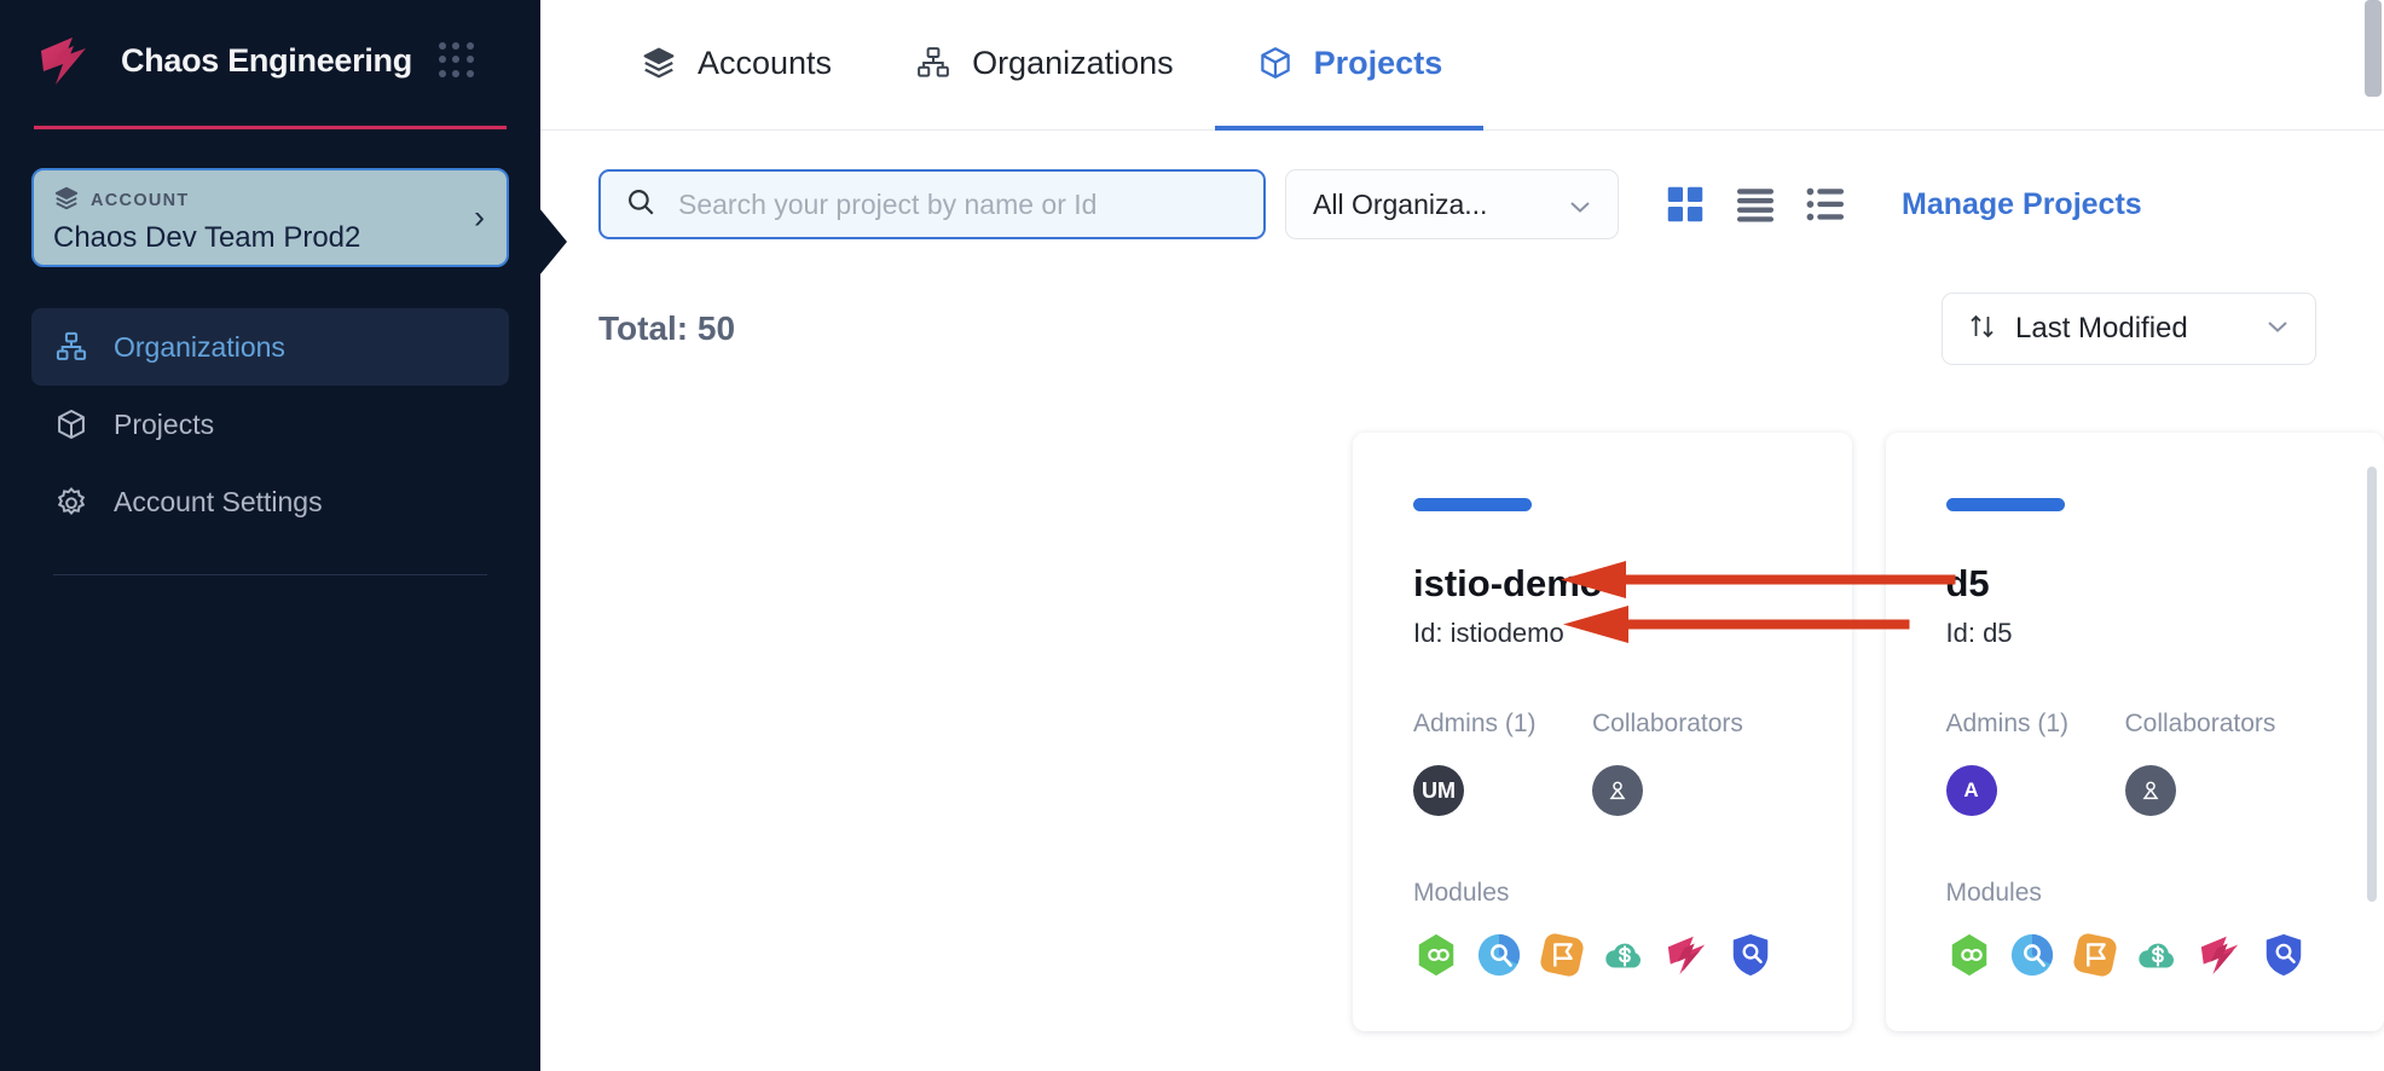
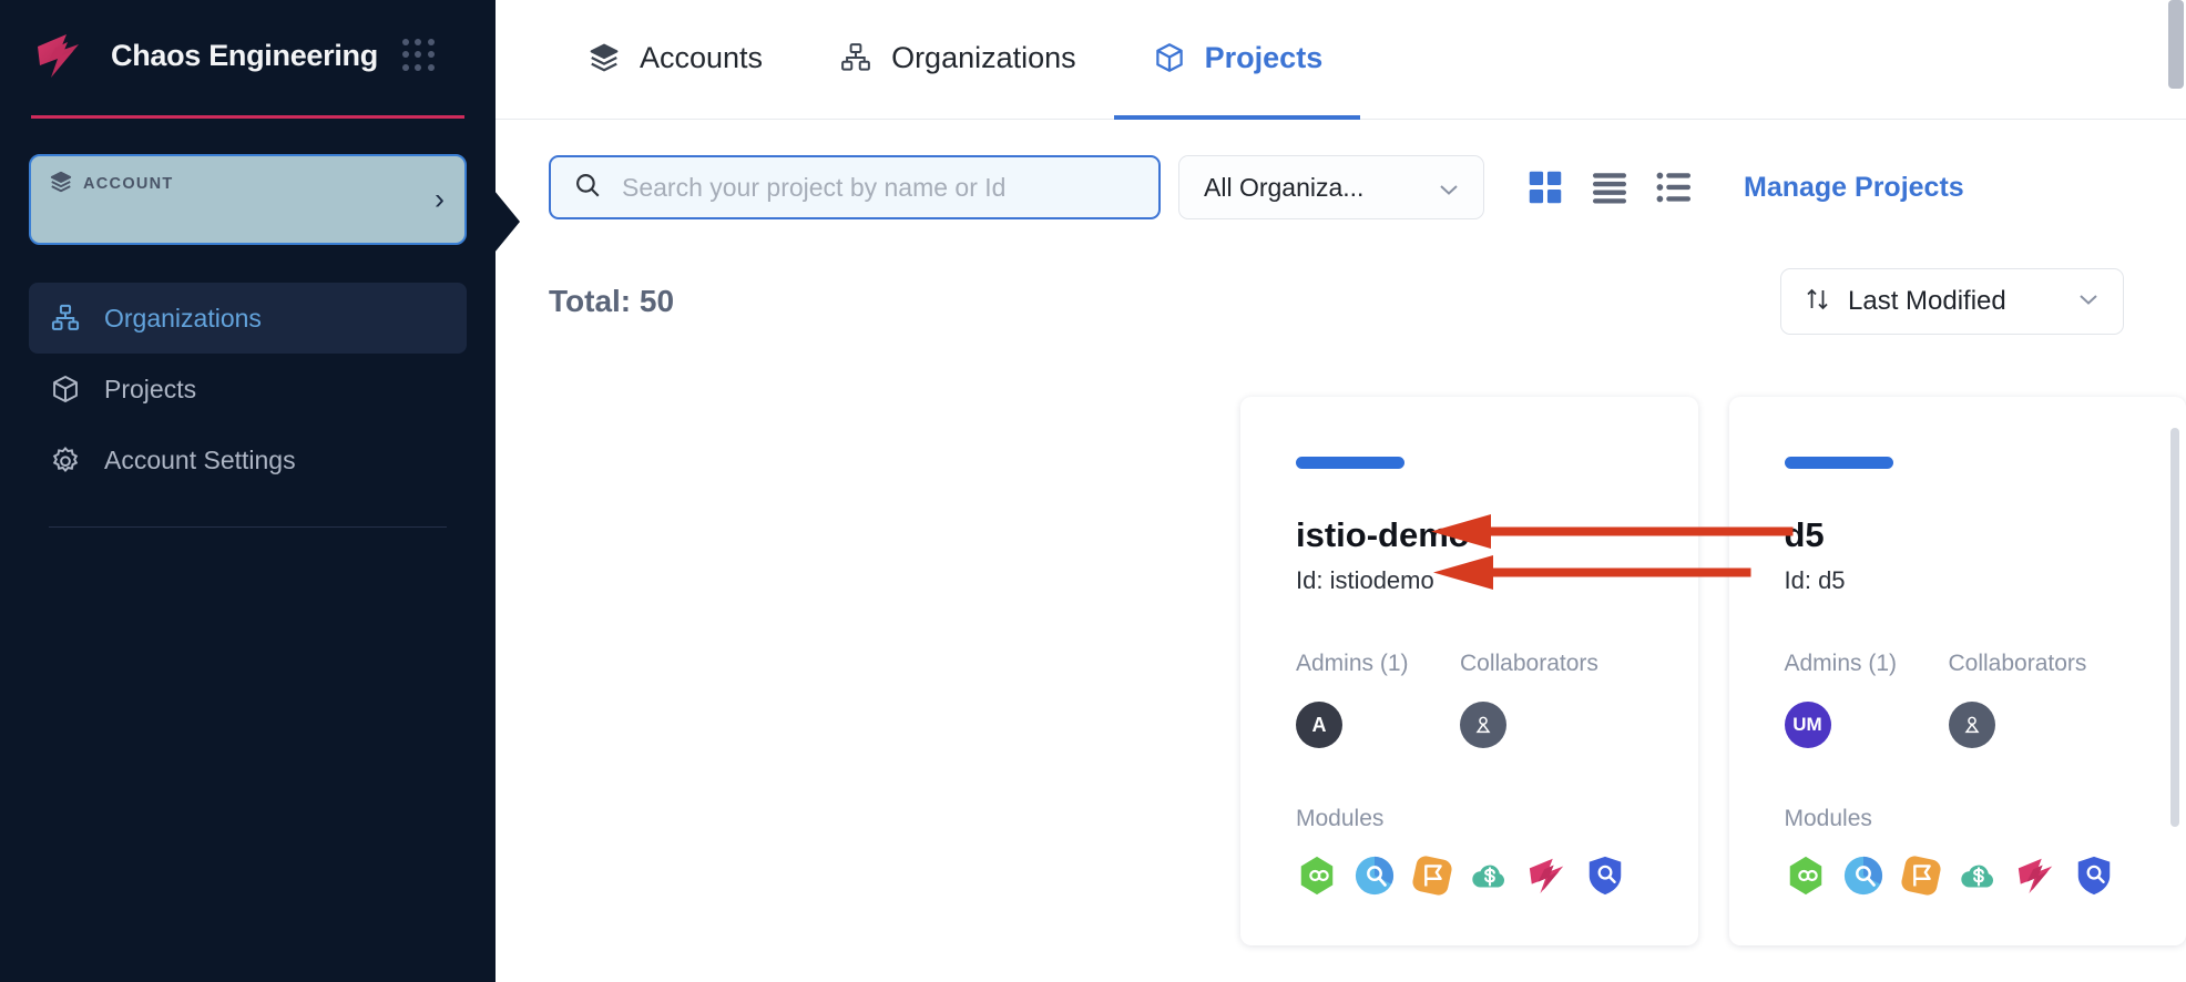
  Chaos Engineering
  ACCOUNT
- Chaos Dev Team Prod2
  ›
  Organizations
  Projects
  Account Settings
  Accounts
  Organizations
  Projects
  Search your project by name or Id
  All Organiza...
  Manage Projects
  Total: 50
  Last Modified
  istio-dem
  Id: istiodemo
  Admins (1)
- UM
+ A
  Collaborators
  Modules
  d5
  Id: d5
  Admins (1)
- A
+ UM
  Collaborators
  Modules
